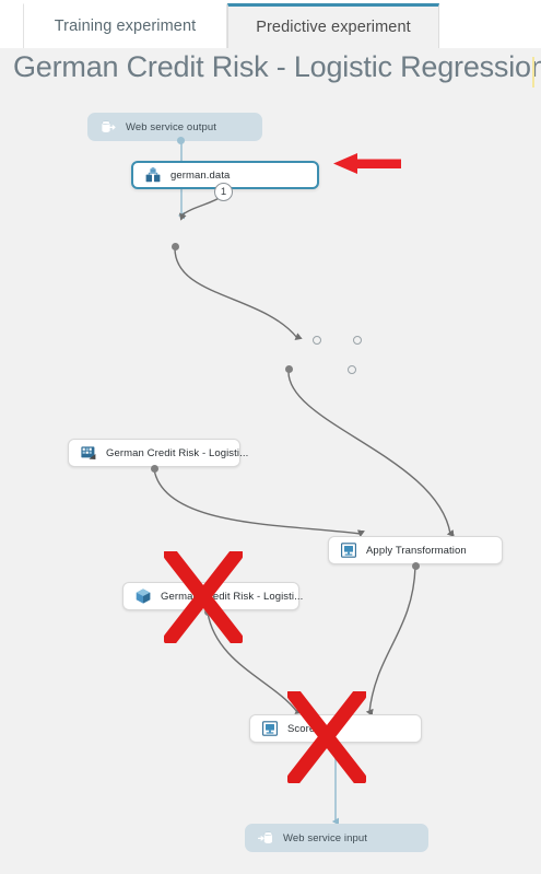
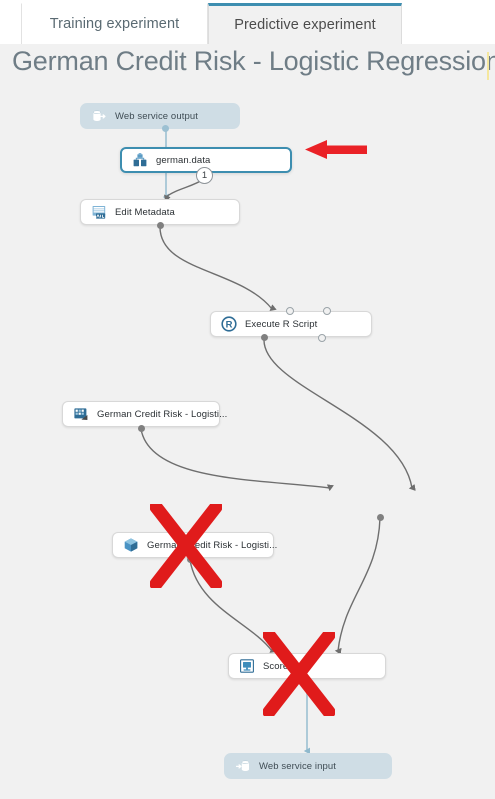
  Training experiment
  Predictive experiment
  German Credit Risk - Logistic Regression
  Web service output
  german.data
  1
+ Edit Metadata
+ R
+ Execute R Script
  German Credit Risk - Logisti...
- Apply Transformation
  Germaedit Risk - Logisti...
  Web service input
